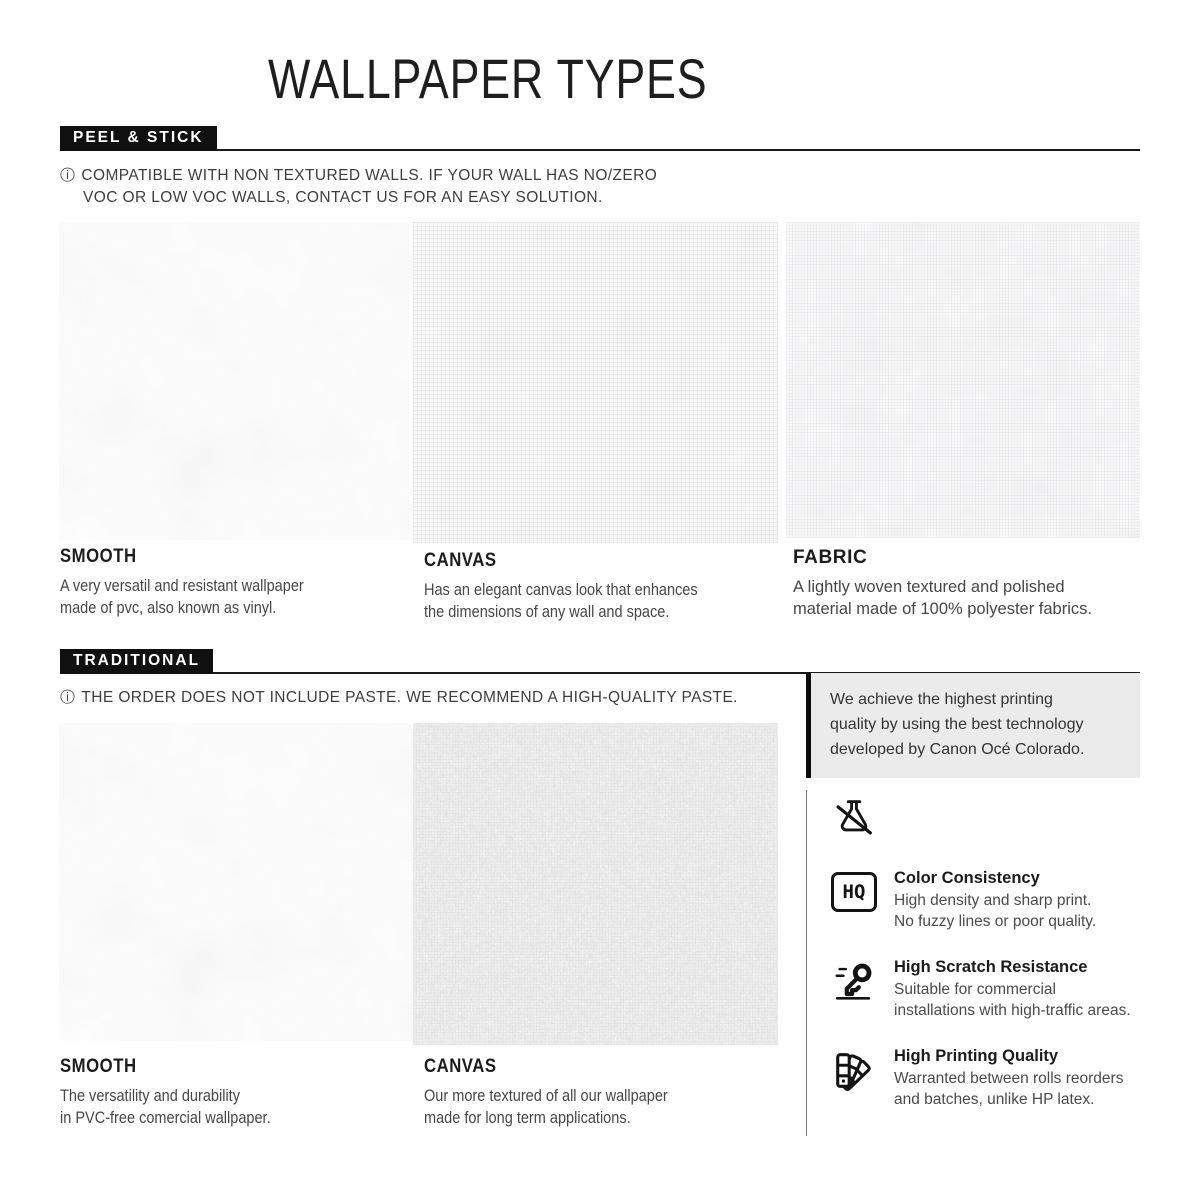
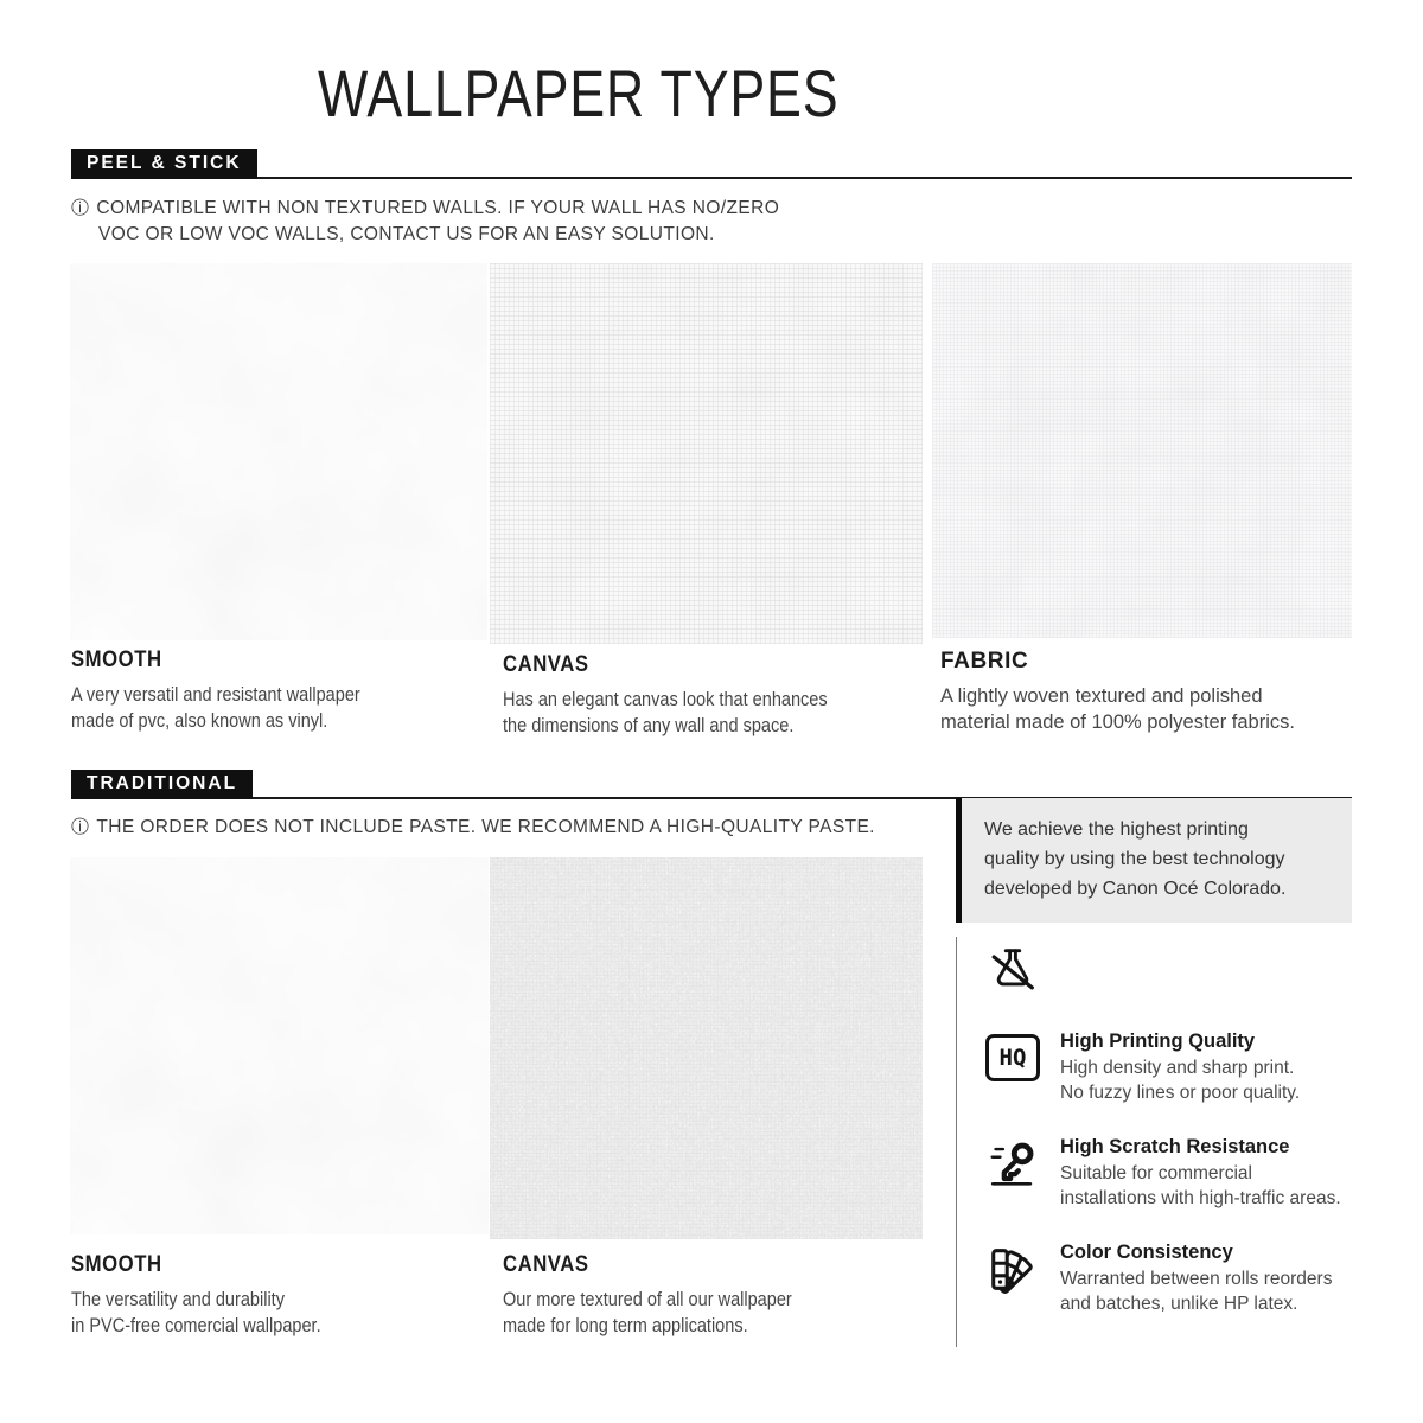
  WALLPAPER TYPES
  PEEL & STICK
  ⓘ COMPATIBLE WITH NON TEXTURED WALLS. IF YOUR WALL HAS NO/ZERO
  VOC OR LOW VOC WALLS, CONTACT US FOR AN EASY SOLUTION.
  SMOOTH
  A very versatil and resistant wallpaper
  made of pvc, also known as vinyl.
  CANVAS
  Has an elegant canvas look that enhances
  the dimensions of any wall and space.
  FABRIC
  A lightly woven textured and polished
  material made of 100% polyester fabrics.
  TRADITIONAL
  ⓘ THE ORDER DOES NOT INCLUDE PASTE. WE RECOMMEND A HIGH-QUALITY PASTE.
  SMOOTH
  The versatility and durability
  in PVC-free comercial wallpaper.
  CANVAS
  Our more textured of all our wallpaper
  made for long term applications.
  We achieve the highest printing
  quality by using the best technology
  developed by Canon Océ Colorado.
  HQ
- Color Consistency
+ High Printing Quality
  High density and sharp print.
  No fuzzy lines or poor quality.
  High Scratch Resistance
  Suitable for commercial
  installations with high-traffic areas.
- High Printing Quality
+ Color Consistency
  Warranted between rolls reorders
  and batches, unlike HP latex.
